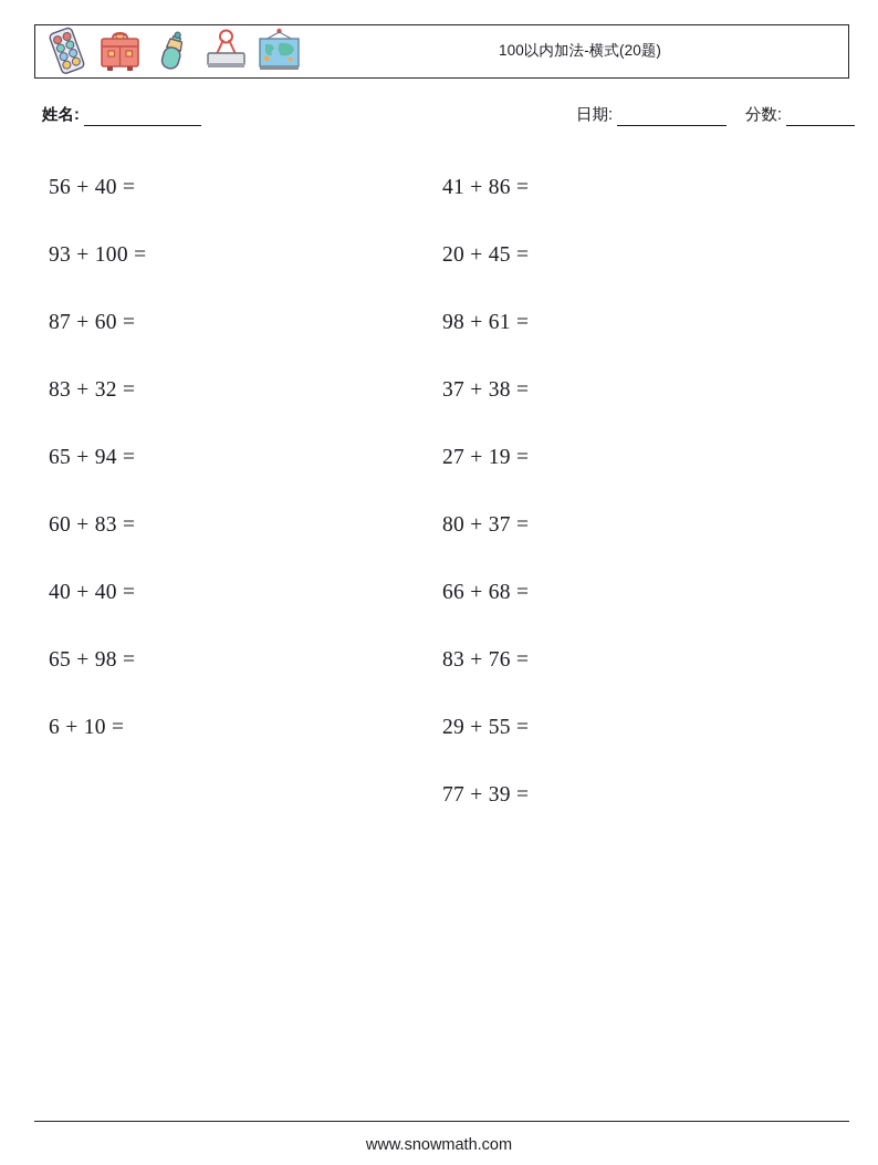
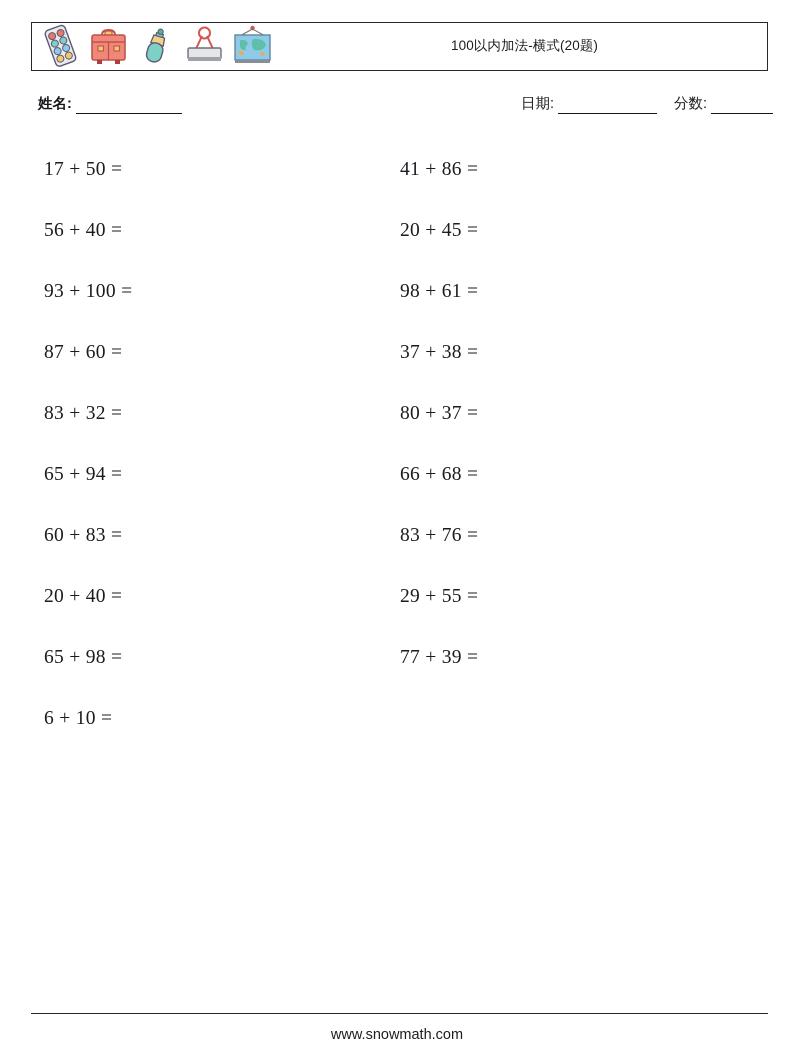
  100以内加法-横式(20题)
  姓名:
  日期:
  分数:
+ 17 + 50 =
  56 + 40 =
  93 + 100 =
  87 + 60 =
  83 + 32 =
  65 + 94 =
  60 + 83 =
- 40 + 40 =
+ 20 + 40 =
  65 + 98 =
  6 + 10 =
  41 + 86 =
  20 + 45 =
  98 + 61 =
  37 + 38 =
- 27 + 19 =
  80 + 37 =
  66 + 68 =
  83 + 76 =
  29 + 55 =
  77 + 39 =
  www.snowmath.com
